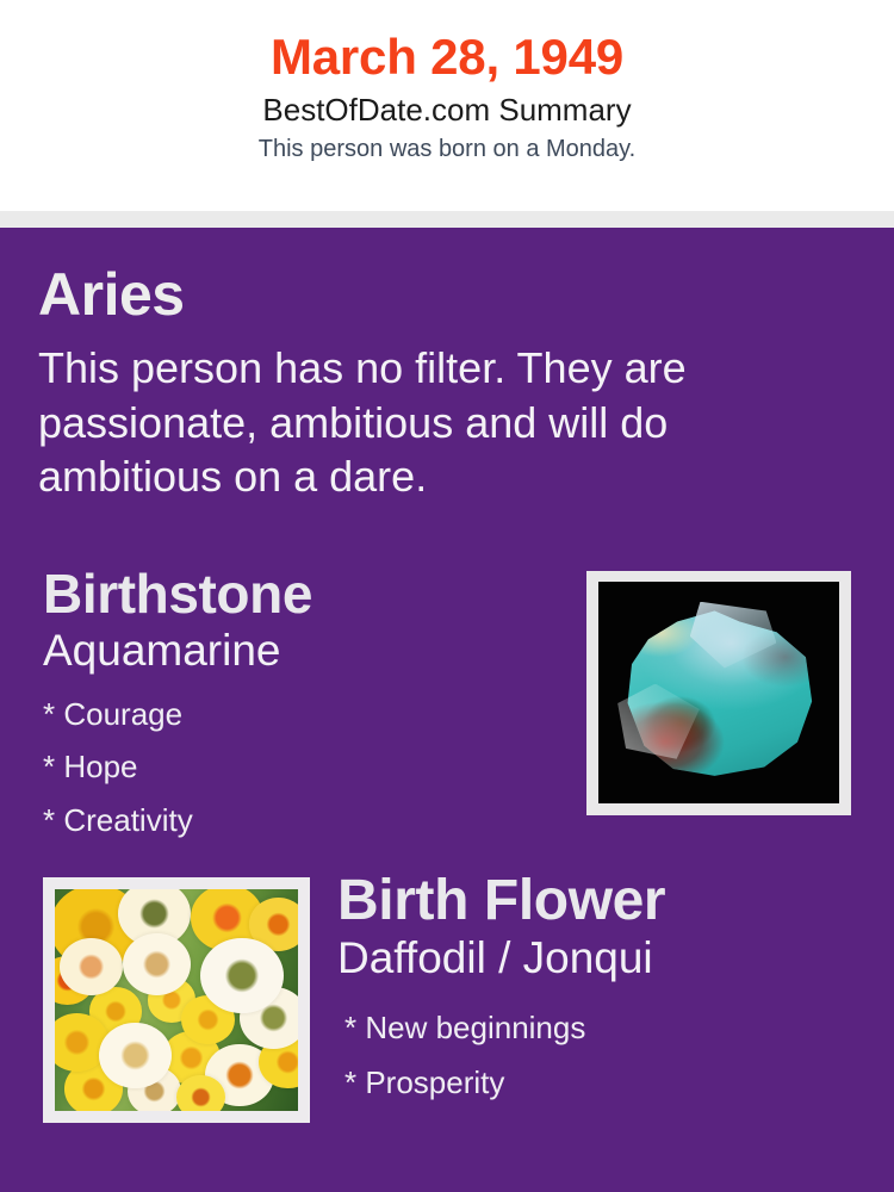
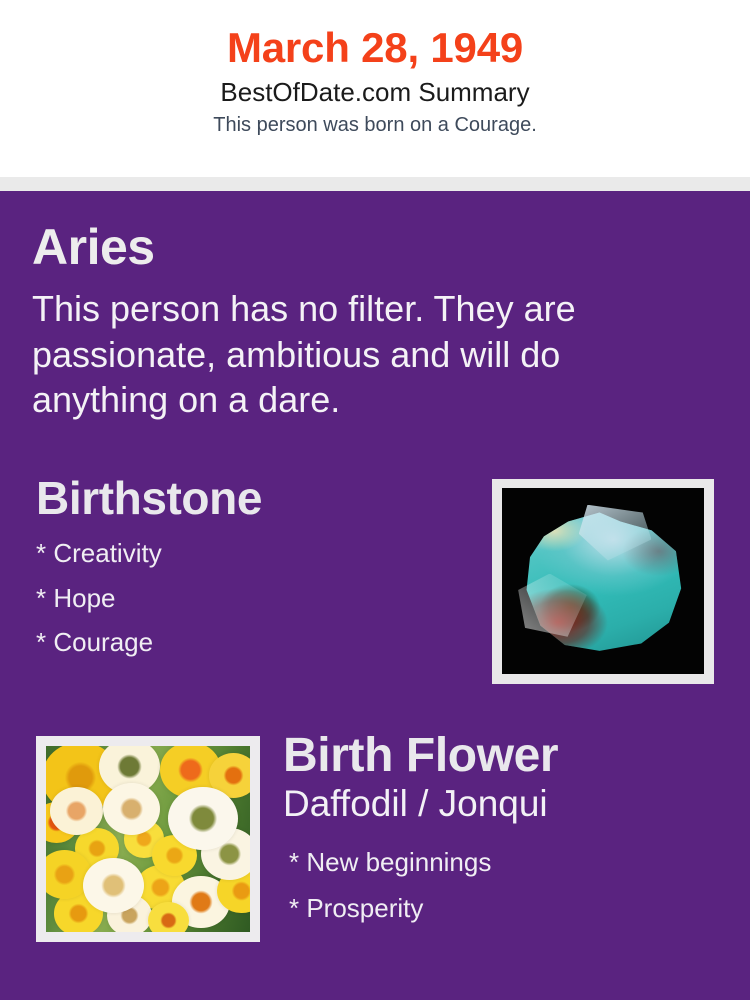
  March 28, 1949
  BestOfDate.com Summary
- This person was born on a Monday.
+ This person was born on a Courage.
  Aries
- This person has no filter. They are passionate, ambitious and will do ambitious on a dare.
+ This person has no filter. They are passionate, ambitious and will do anything on a dare.
  Birthstone
- Aquamarine
- * Courage
+ * Creativity
  * Hope
- * Creativity
+ * Courage
  Birth Flower
  Daffodil / Jonqui
  * New beginnings
  * Prosperity
